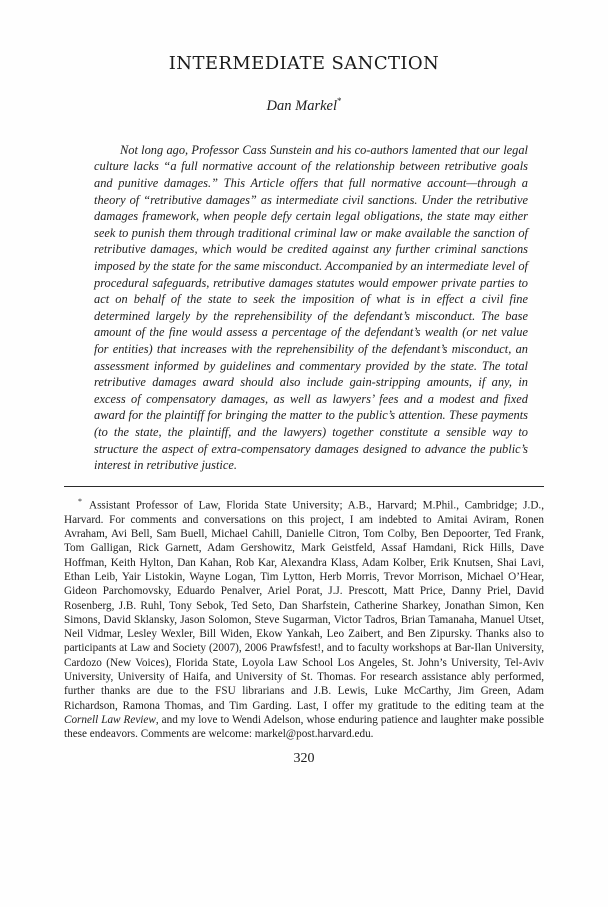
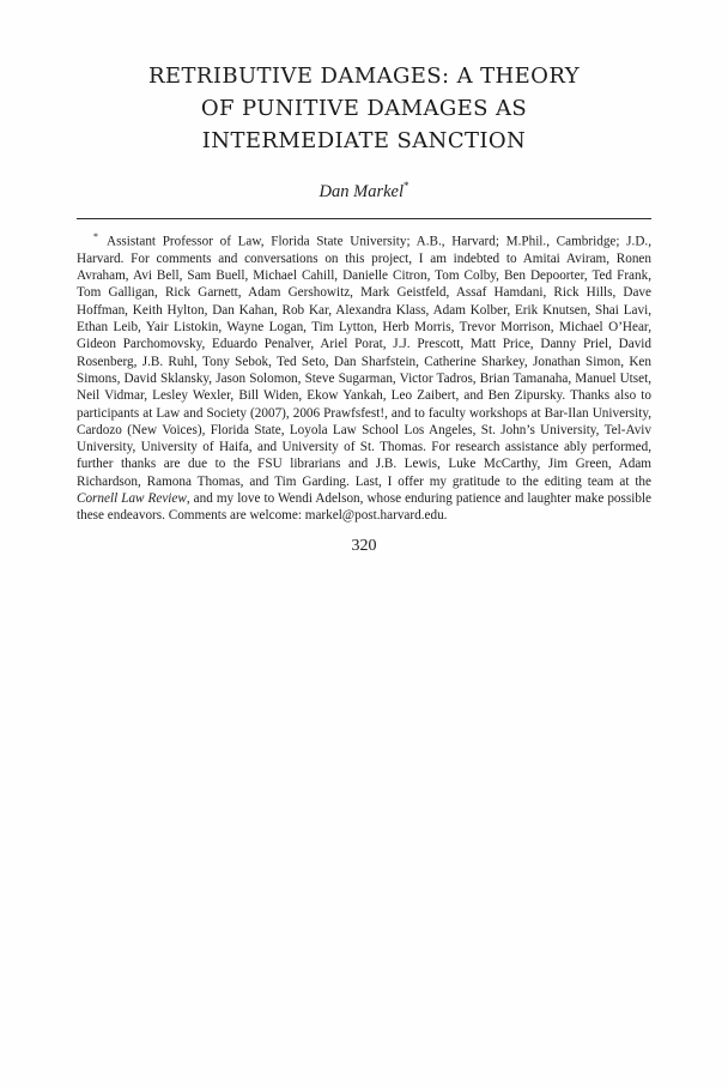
+ RETRIBUTIVE DAMAGES: A THEORY
+ OF PUNITIVE DAMAGES AS
  INTERMEDIATE SANCTION
  Dan Markel*
- Not long ago, Professor Cass Sunstein and his co-authors lamented that our legal culture lacks “a full normative account of the relationship between retributive goals and punitive damages.” This Article offers that full normative account—through a theory of “retributive damages” as intermediate civil sanctions. Under the retributive damages framework, when people defy certain legal obligations, the state may either seek to punish them through traditional criminal law or make available the sanction of retributive damages, which would be credited against any further criminal sanctions imposed by the state for the same misconduct. Accompanied by an intermediate level of procedural safeguards, retributive damages statutes would empower private parties to act on behalf of the state to seek the imposition of what is in effect a civil fine determined largely by the reprehensibility of the defendant’s misconduct. The base amount of the fine would assess a percentage of the defendant’s wealth (or net value for entities) that increases with the reprehensibility of the defendant’s misconduct, an assessment informed by guidelines and commentary provided by the state. The total retributive damages award should also include gain-stripping amounts, if any, in excess of compensatory damages, as well as lawyers’ fees and a modest and fixed award for the plaintiff for bringing the matter to the public’s attention. These payments (to the state, the plaintiff, and the lawyers) together constitute a sensible way to structure the aspect of extra-compensatory damages designed to advance the public’s interest in retributive justice.
  * Assistant Professor of Law, Florida State University; A.B., Harvard; M.Phil., Cambridge; J.D., Harvard. For comments and conversations on this project, I am indebted to Amitai Aviram, Ronen Avraham, Avi Bell, Sam Buell, Michael Cahill, Danielle Citron, Tom Colby, Ben Depoorter, Ted Frank, Tom Galligan, Rick Garnett, Adam Gershowitz, Mark Geistfeld, Assaf Hamdani, Rick Hills, Dave Hoffman, Keith Hylton, Dan Kahan, Rob Kar, Alexandra Klass, Adam Kolber, Erik Knutsen, Shai Lavi, Ethan Leib, Yair Listokin, Wayne Logan, Tim Lytton, Herb Morris, Trevor Morrison, Michael O’Hear, Gideon Parchomovsky, Eduardo Penalver, Ariel Porat, J.J. Prescott, Matt Price, Danny Priel, David Rosenberg, J.B. Ruhl, Tony Sebok, Ted Seto, Dan Sharfstein, Catherine Sharkey, Jonathan Simon, Ken Simons, David Sklansky, Jason Solomon, Steve Sugarman, Victor Tadros, Brian Tamanaha, Manuel Utset, Neil Vidmar, Lesley Wexler, Bill Widen, Ekow Yankah, Leo Zaibert, and Ben Zipursky. Thanks also to participants at Law and Society (2007), 2006 Prawfsfest!, and to faculty workshops at Bar-Ilan University, Cardozo (New Voices), Florida State, Loyola Law School Los Angeles, St. John’s University, Tel-Aviv University, University of Haifa, and University of St. Thomas. For research assistance ably performed, further thanks are due to the FSU librarians and J.B. Lewis, Luke McCarthy, Jim Green, Adam Richardson, Ramona Thomas, and Tim Garding. Last, I offer my gratitude to the editing team at the Cornell Law Review, and my love to Wendi Adelson, whose enduring patience and laughter make possible these endeavors. Comments are welcome: markel@post.harvard.edu.
  320
